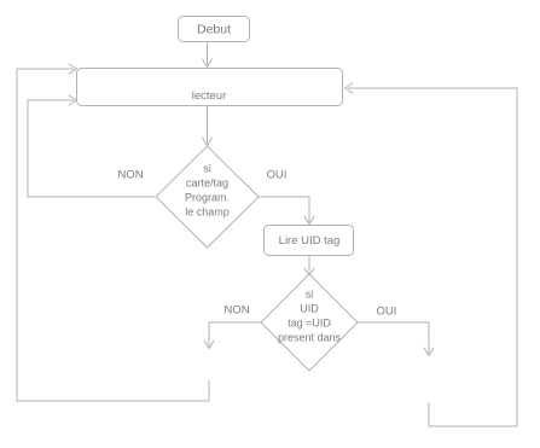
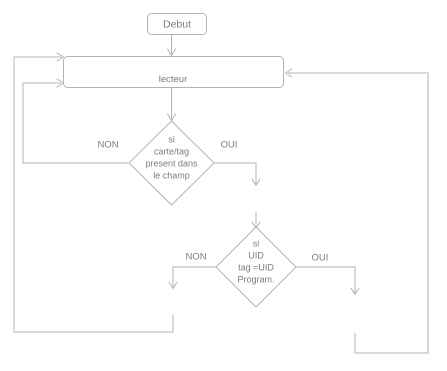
  Debut
  lecteur
  si
  carte/tag
- Program.
+ present dans
  le champ
- Lire UID tag
  si
  UID
  tag =UID
- present dans
+ Program.
  NON
  OUI
  NON
  OUI
